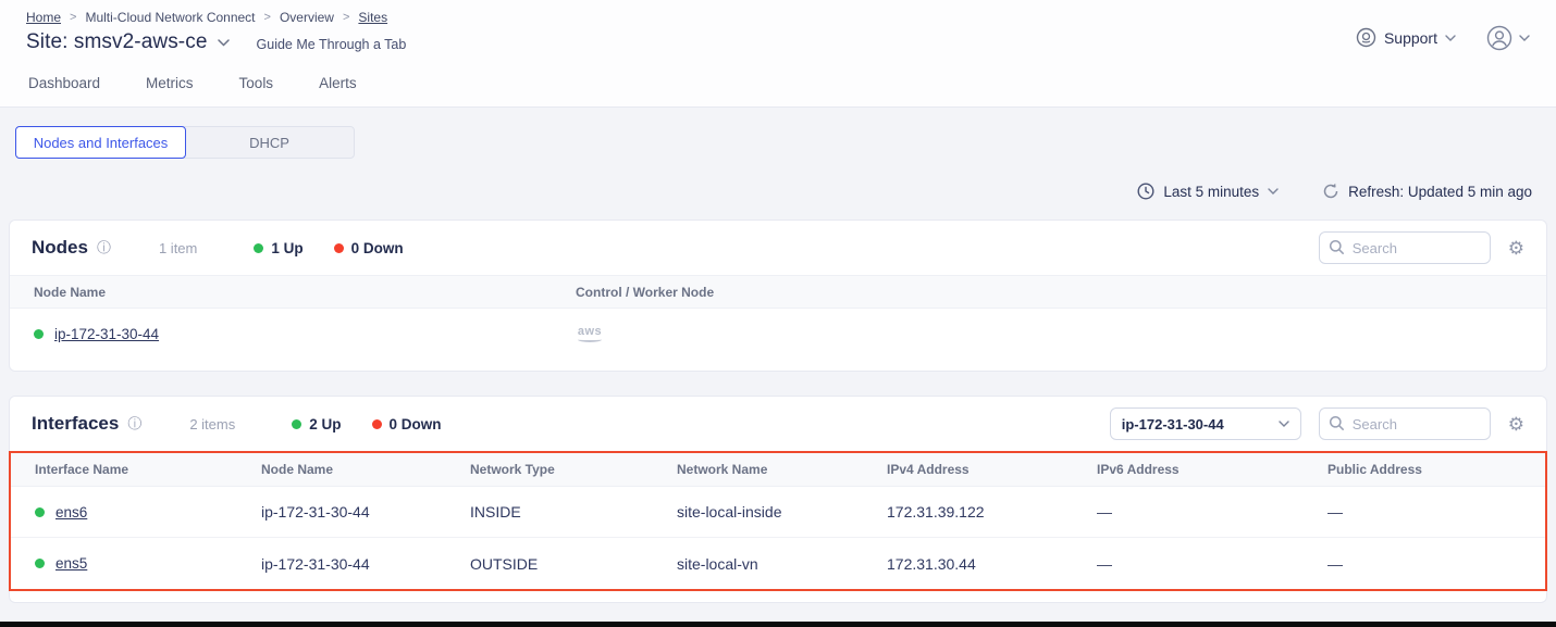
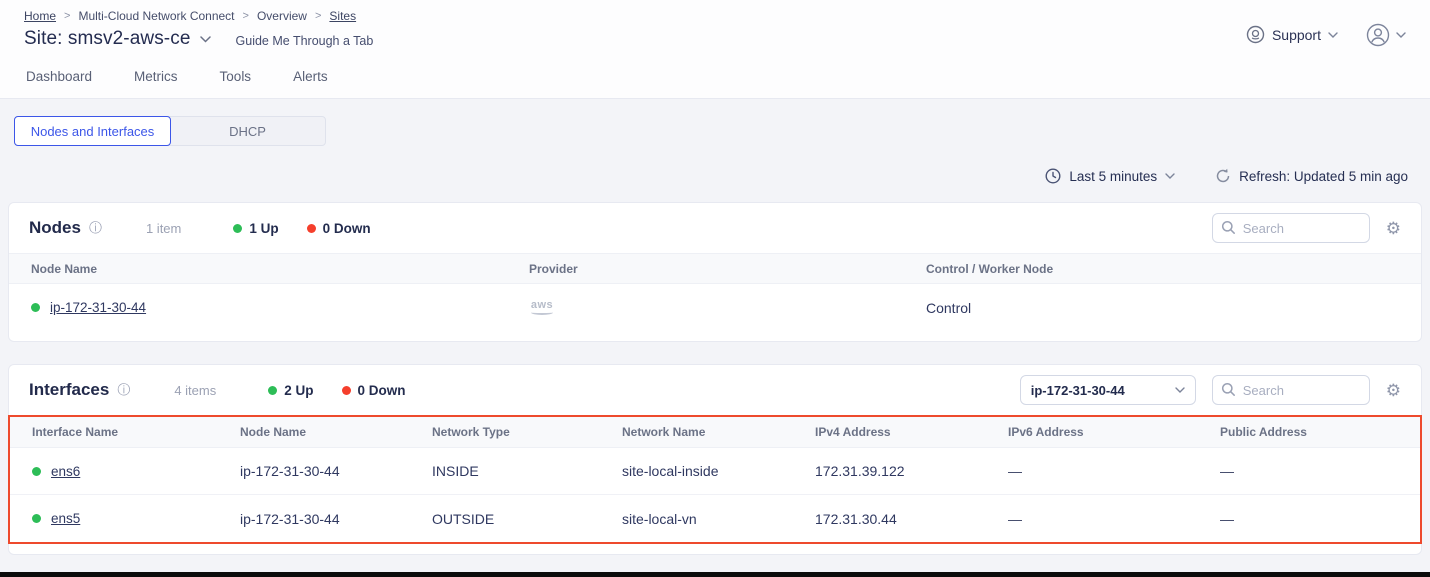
  Home
  >
  Multi-Cloud Network Connect
  >
  Overview
  >
  Sites
  Site: smsv2-aws-ce
  Guide Me Through a Tab
  Support
  Dashboard
  Metrics
  Tools
  Alerts
  Nodes and Interfaces
  DHCP
  Last 5 minutes
  Refresh: Updated 5 min ago
  Nodes
  ⓘ
  1 item
  1 Up
  0 Down
  Search
  ⚙
  Node Name
+ Provider
  Control / Worker Node
  ip-172-31-30-44
  aws
+ Control
  Interfaces
  ⓘ
- 2 items
+ 4 items
  2 Up
  0 Down
  ip-172-31-30-44
  Search
  ⚙
  Interface Name
  Node Name
  Network Type
  Network Name
  IPv4 Address
  IPv6 Address
  Public Address
  ens6
  ip-172-31-30-44
  INSIDE
  site-local-inside
  172.31.39.122
  —
  —
  ens5
  ip-172-31-30-44
  OUTSIDE
  site-local-vn
  172.31.30.44
  —
  —
